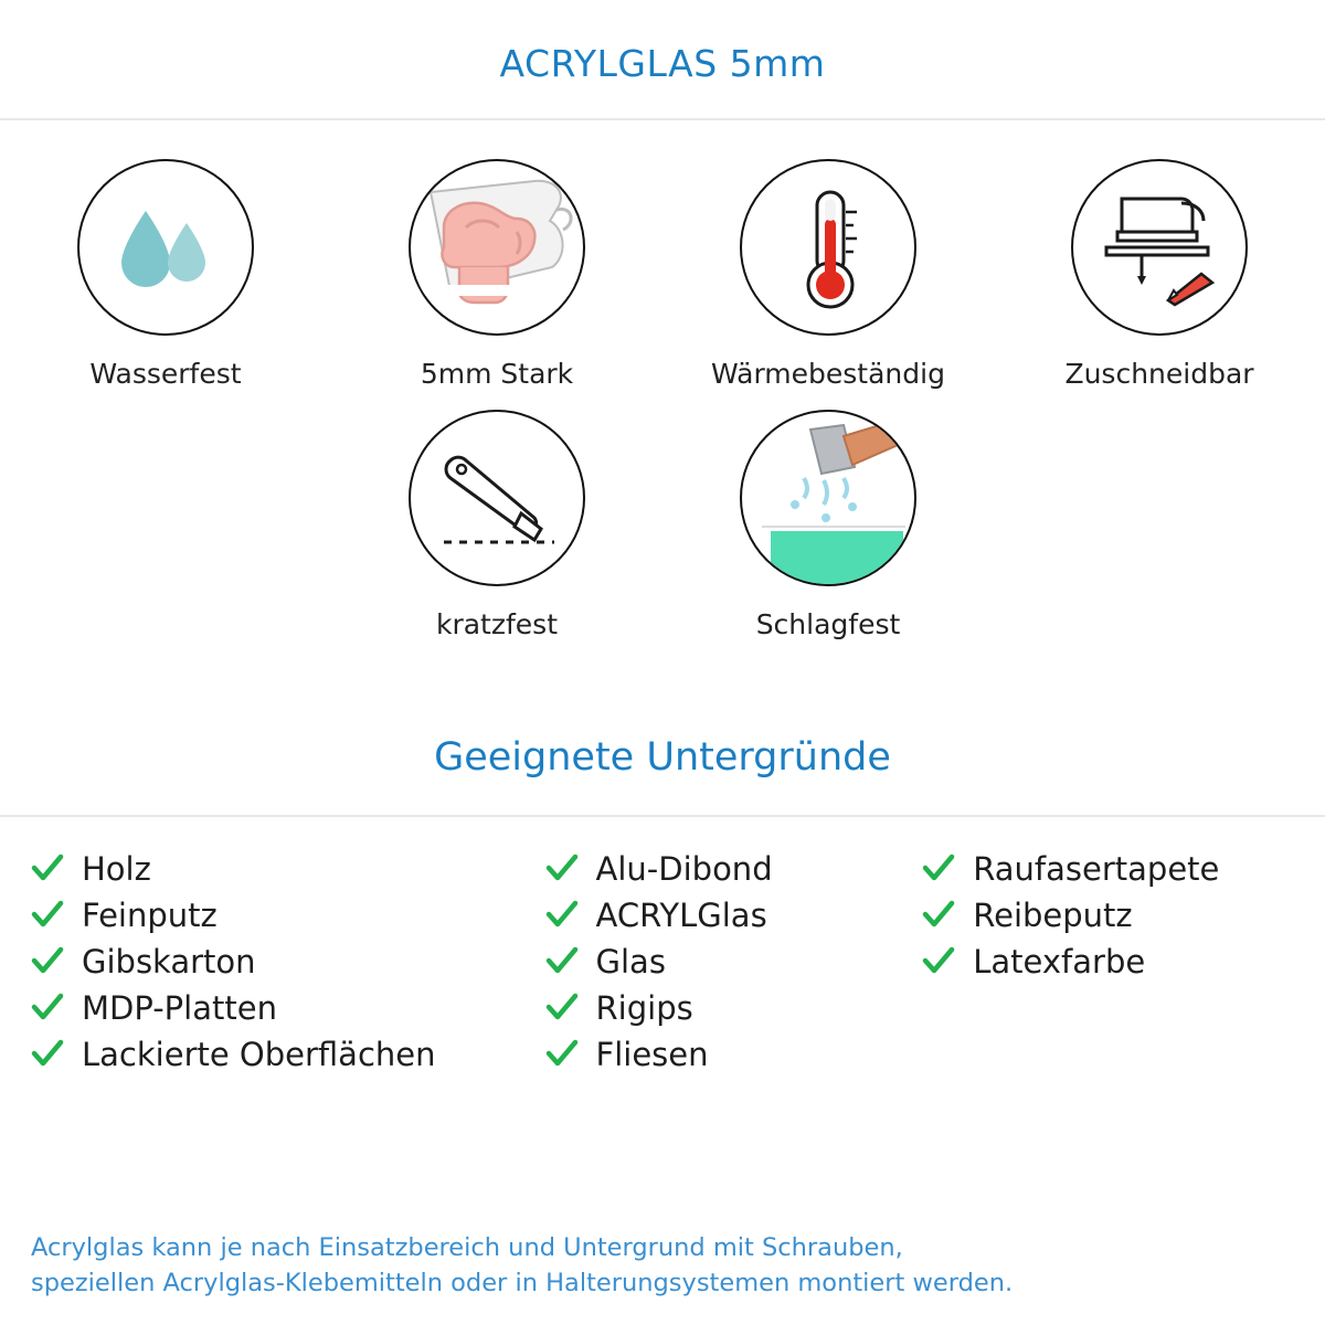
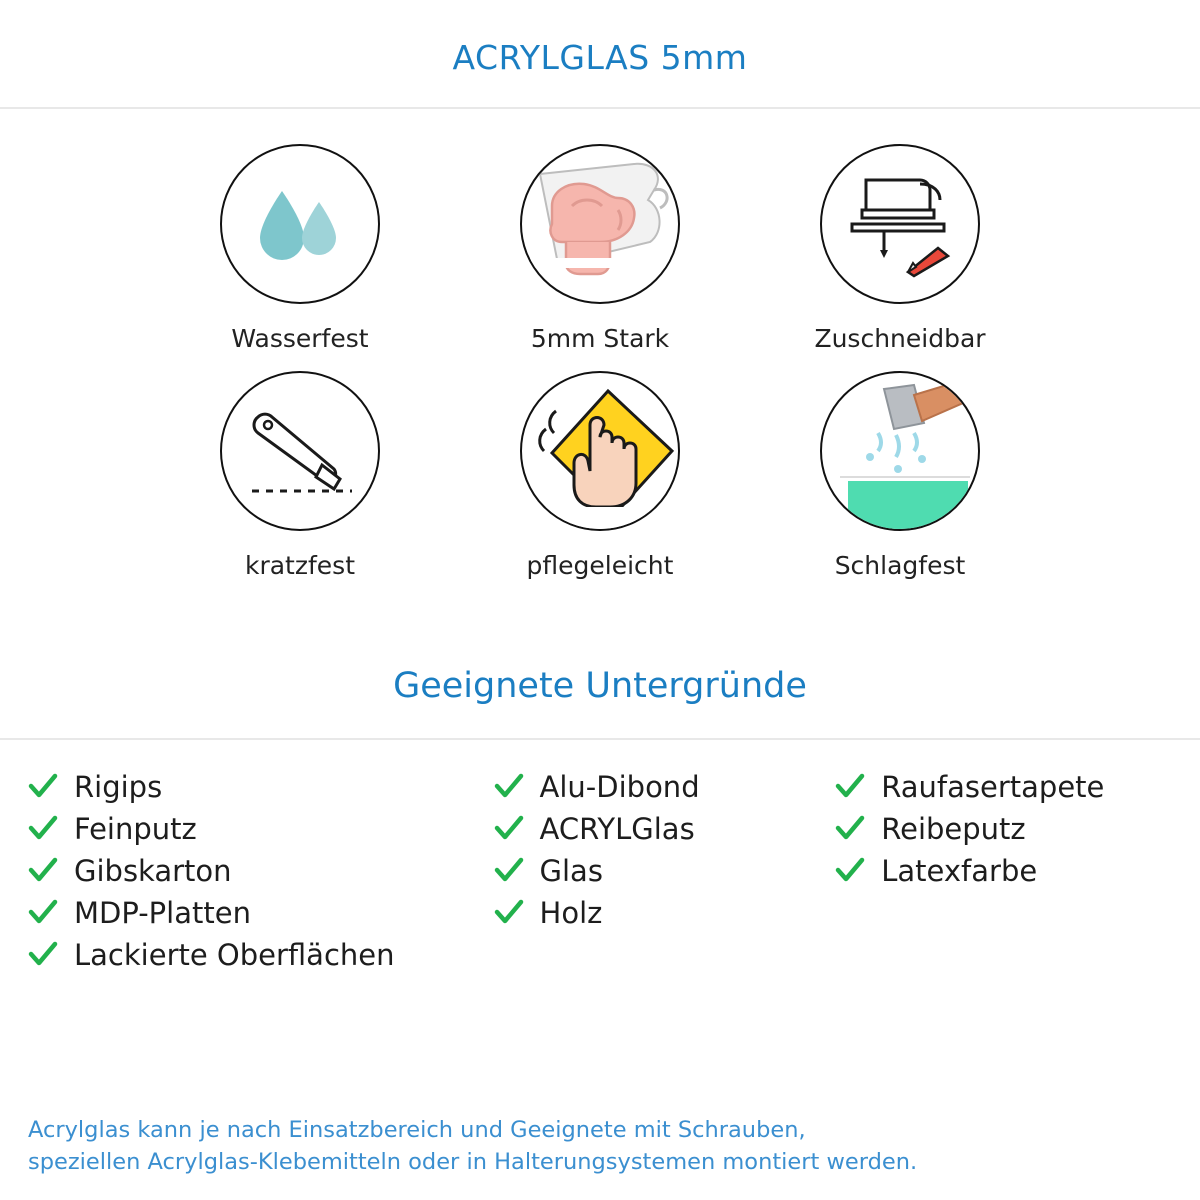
  ACRYLGLAS 5mm
  Wasserfest
  5mm Stark
- Wärmebeständig
  Zuschneidbar
  kratzfest
+ pflegeleicht
  Schlagfest
  Geeignete Untergründe
- Holz
+ Rigips
  Feinputz
  Gibskarton
  MDP-Platten
  Lackierte Oberflächen
  Alu-Dibond
  ACRYLGlas
  Glas
- Rigips
+ Holz
- Fliesen
  Raufasertapete
  Reibeputz
  Latexfarbe
- Acrylglas kann je nach Einsatzbereich und Untergrund mit Schrauben,
+ Acrylglas kann je nach Einsatzbereich und Geeignete mit Schrauben,
  speziellen Acrylglas-Klebemitteln oder in Halterungsystemen montiert werden.
